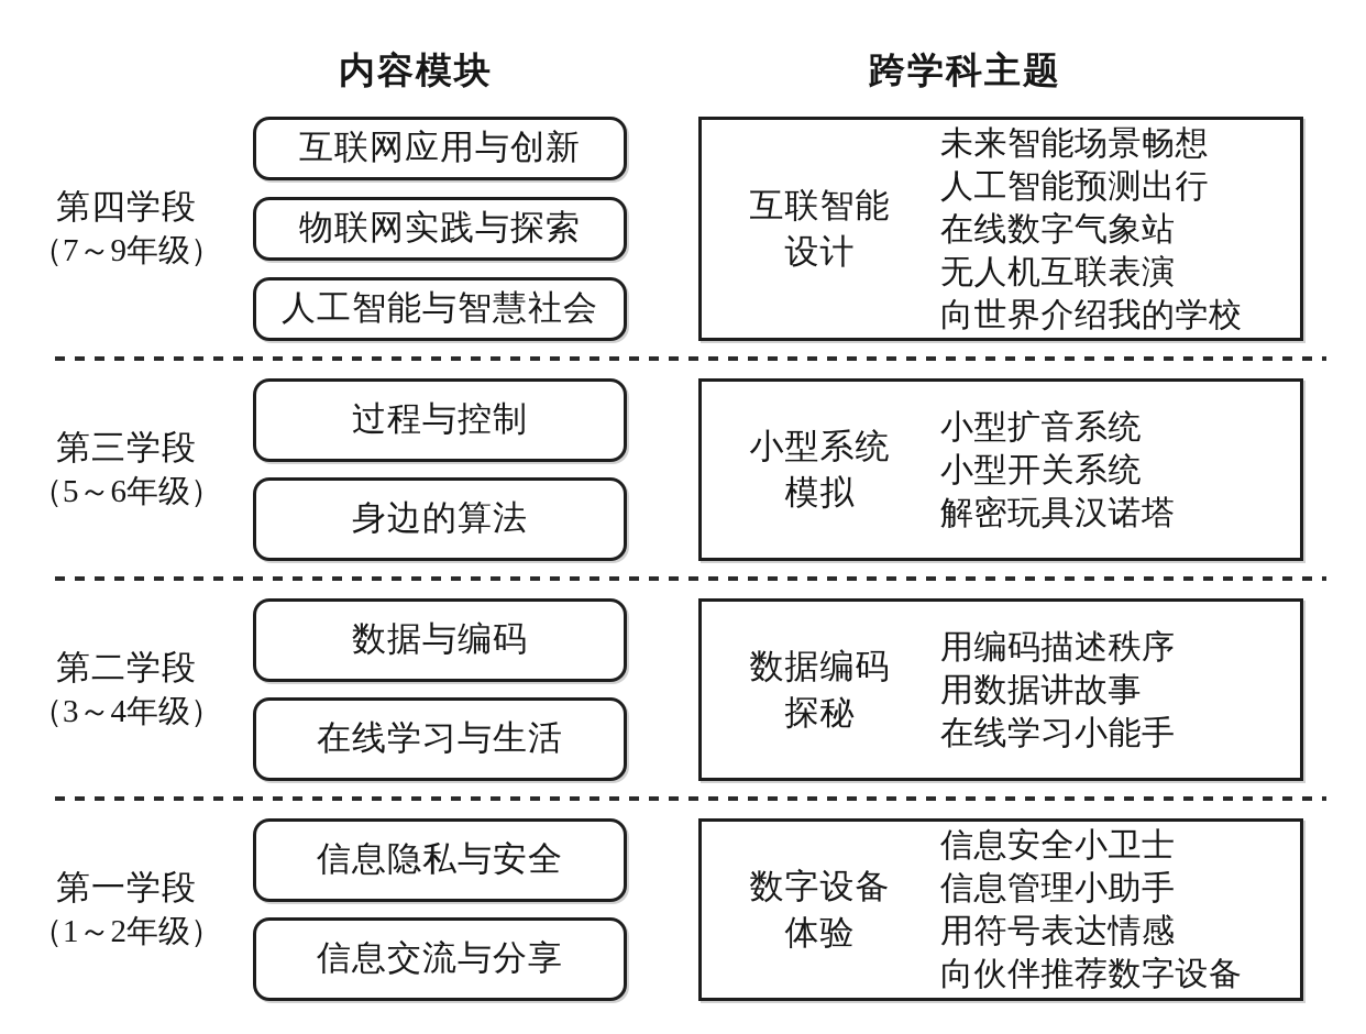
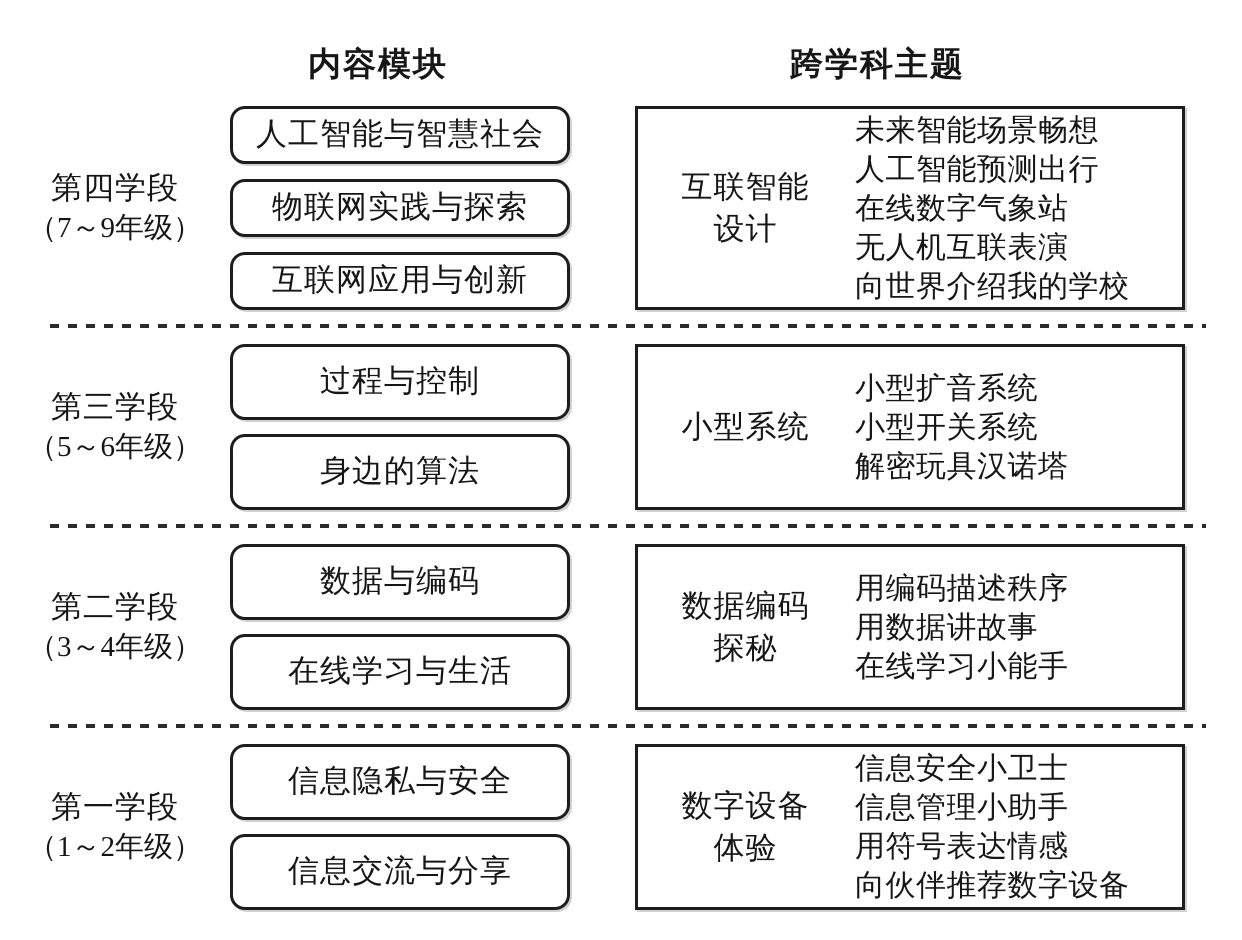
  内容模块
  跨学科主题
  第四学段
  （7～9年级）
- 互联网应用与创新
+ 人工智能与智慧社会
  物联网实践与探索
- 人工智能与智慧社会
+ 互联网应用与创新
  互联智能
  设计
  未来智能场景畅想
  人工智能预测出行
  在线数字气象站
  无人机互联表演
  向世界介绍我的学校
  第三学段
  （5～6年级）
  过程与控制
  身边的算法
  小型系统
- 模拟
  小型扩音系统
  小型开关系统
  解密玩具汉诺塔
  第二学段
  （3～4年级）
  数据与编码
  在线学习与生活
  数据编码
  探秘
  用编码描述秩序
  用数据讲故事
  在线学习小能手
  第一学段
  （1～2年级）
  信息隐私与安全
  信息交流与分享
  数字设备
  体验
  信息安全小卫士
  信息管理小助手
  用符号表达情感
  向伙伴推荐数字设备
